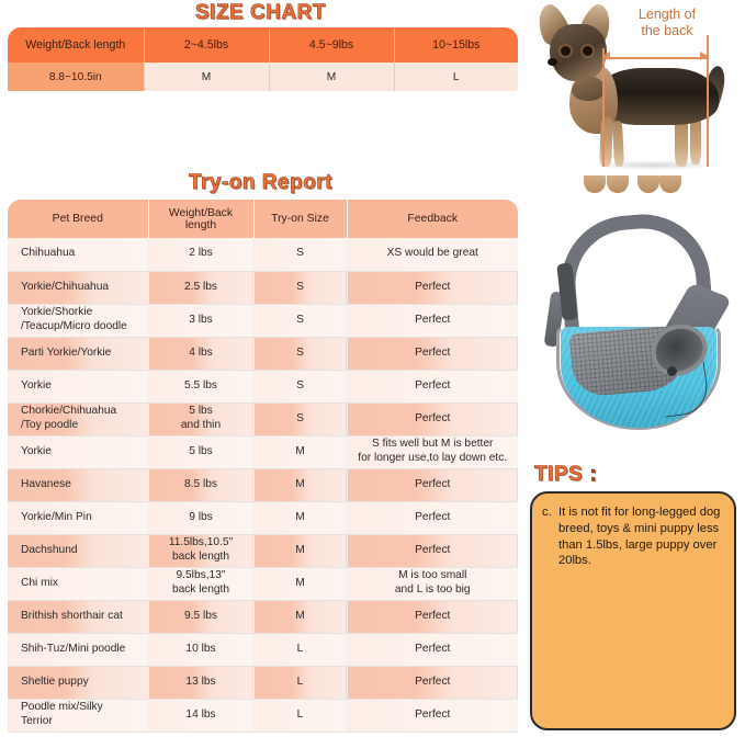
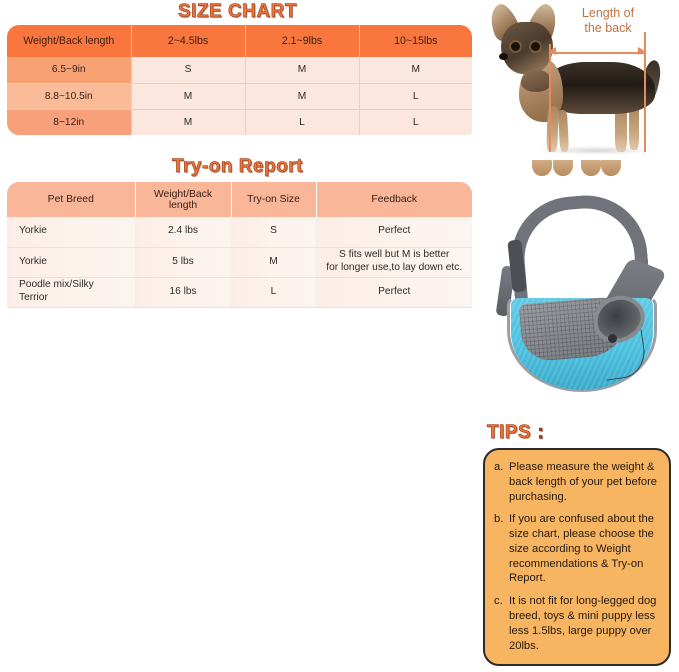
  SIZE CHART
- Weight/Back length	2~4.5lbs	4.5~9lbs	10~15lbs
+ Weight/Back length	2~4.5lbs	2.1~9lbs	10~15lbs
+ 6.5~9in	S	M	M
  8.8~10.5in	M	M	L
+ 8~12in	M	L	L
  Try-on Report
  Pet Breed	Weight/Back length	Try-on Size	Feedback
- Chihuahua	2 lbs	S	XS would be great
- Yorkie/Chihuahua	2.5 lbs	S	Perfect
- Yorkie/Shorkie/Teacup/Micro doodle	3 lbs	S	Perfect
- Parti Yorkie/Yorkie	4 lbs	S	Perfect
- Yorkie	5.5 lbs	S	Perfect
+ Yorkie	2.4 lbs	S	Perfect
- Chorkie/Chihuahua/Toy poodle	5 lbsand thin	S	Perfect
  Yorkie	5 lbs	M	S fits well but M is betterfor longer use,to lay down etc.
- Havanese	8.5 lbs	M	Perfect
- Yorkie/Min Pin	9 lbs	M	Perfect
- Dachshund	11.5lbs,10.5"back length	M	Perfect
- Chi mix	9.5lbs,13"back length	M	M is too smalland L is too big
- Brithish shorthair cat	9.5 lbs	M	Perfect
- Shih-Tuz/Mini poodle	10 lbs	L	Perfect
- Sheltie puppy	13 lbs	L	Perfect
- Poodle mix/Silky Terrior	14 lbs	L	Perfect
+ Poodle mix/Silky Terrior	16 lbs	L	Perfect
  Length of
  the back
  TIPS：
+ a.
+ Please measure the weight & back length of your pet before purchasing.
+ b.
+ If you are confused about the size chart, please choose the size according to Weight recommendations & Try-on Report.
  c.
- It is not fit for long-legged dog breed, toys & mini puppy less than 1.5lbs, large puppy over 20lbs.
+ It is not fit for long-legged dog breed, toys & mini puppy less less 1.5lbs, large puppy over 20lbs.
